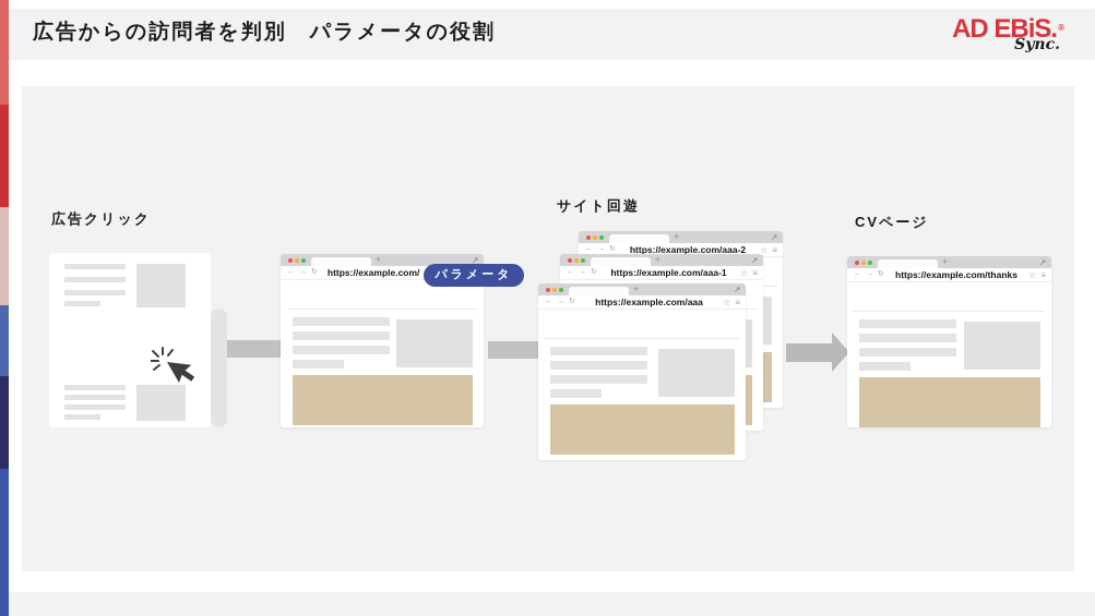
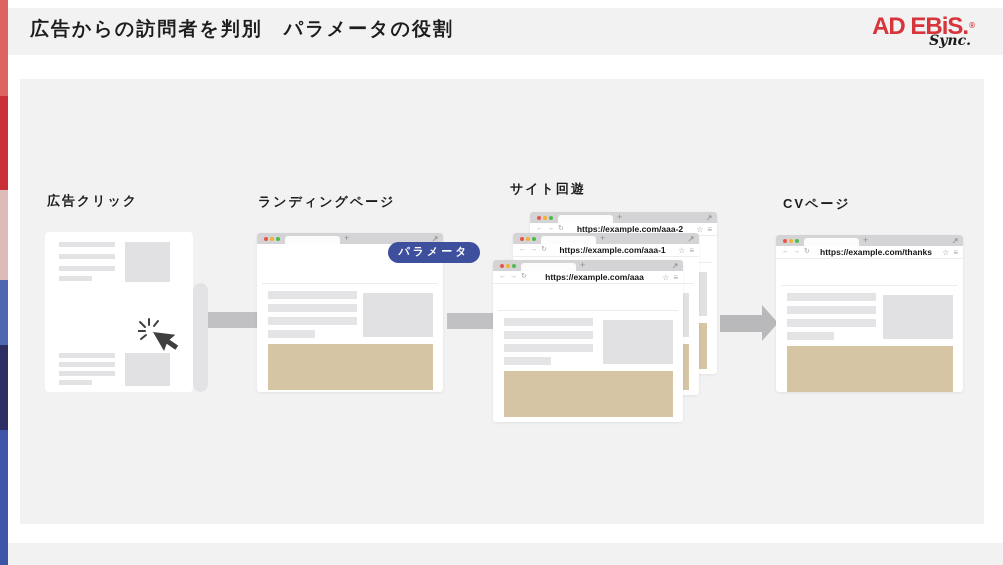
  広告からの訪問者を判別 パラメータの役割
  AD EBiS.®
  Sync.
  広告クリック
+ ランディングページ
  サイト回遊
  CVページ
  +
- https://example.com/
  パラメータ
  +
  https://example.com/aaa-2
  ☆ ≡
  +
  https://example.com/aaa-1
  ☆ ≡
  +
  https://example.com/aaa
  ☆ ≡
  +
  https://example.com/thanks
  ☆ ≡
